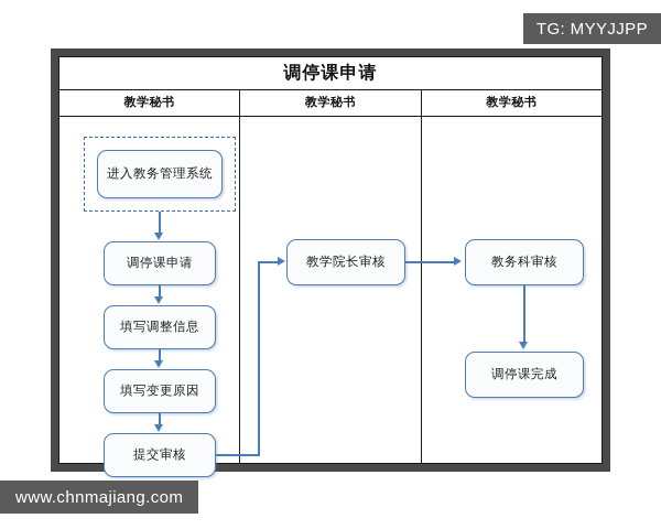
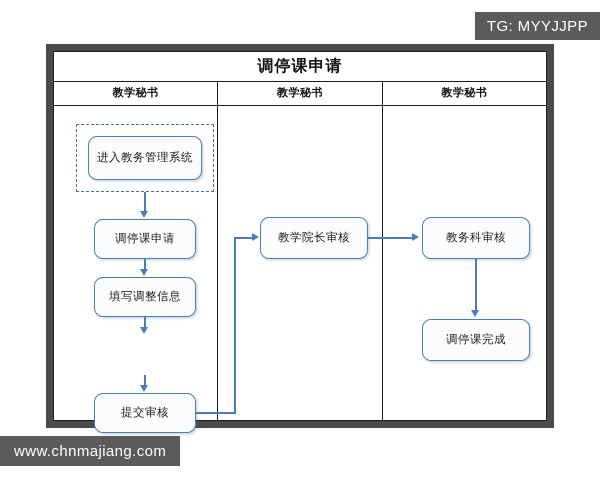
  TG: MYYJJPP
  www.chnmajiang.com
  调停课申请
  教学秘书
  教学秘书
  教学秘书
  进入教务管理系统
  调停课申请
  填写调整信息
- 填写变更原因
  提交审核
  教学院长审核
  教务科审核
  调停课完成
